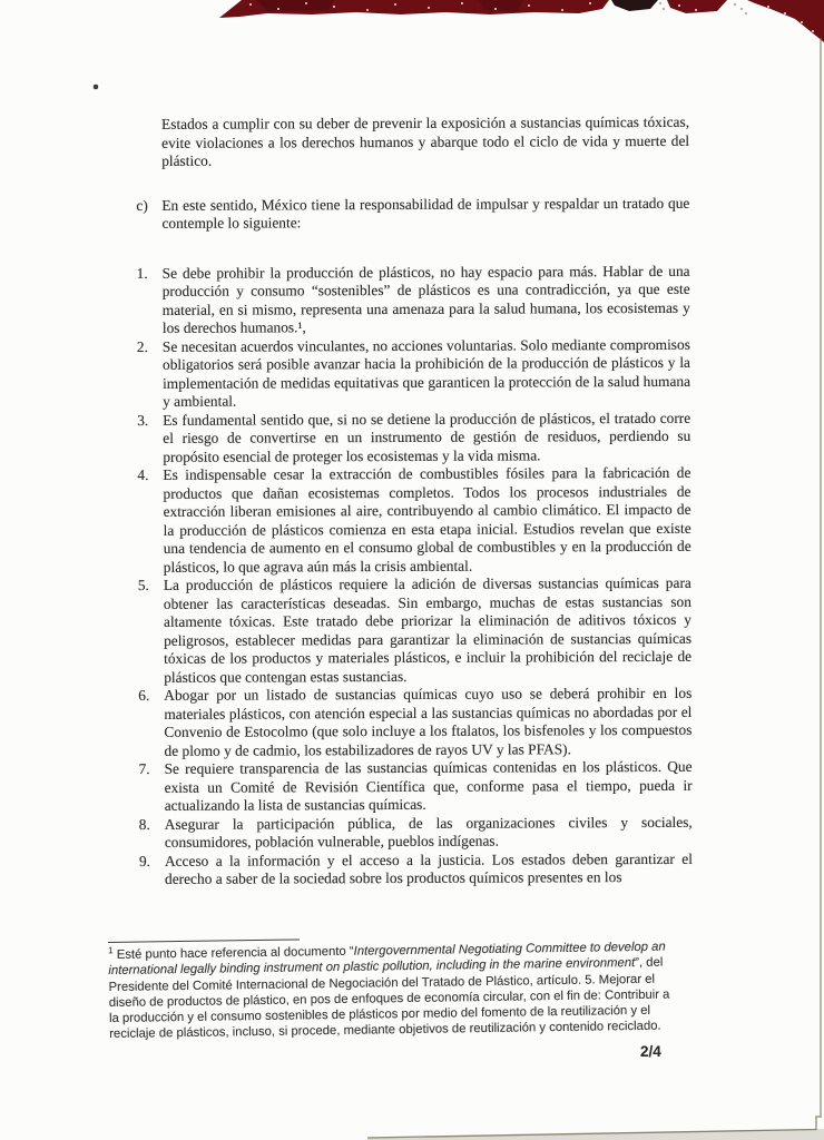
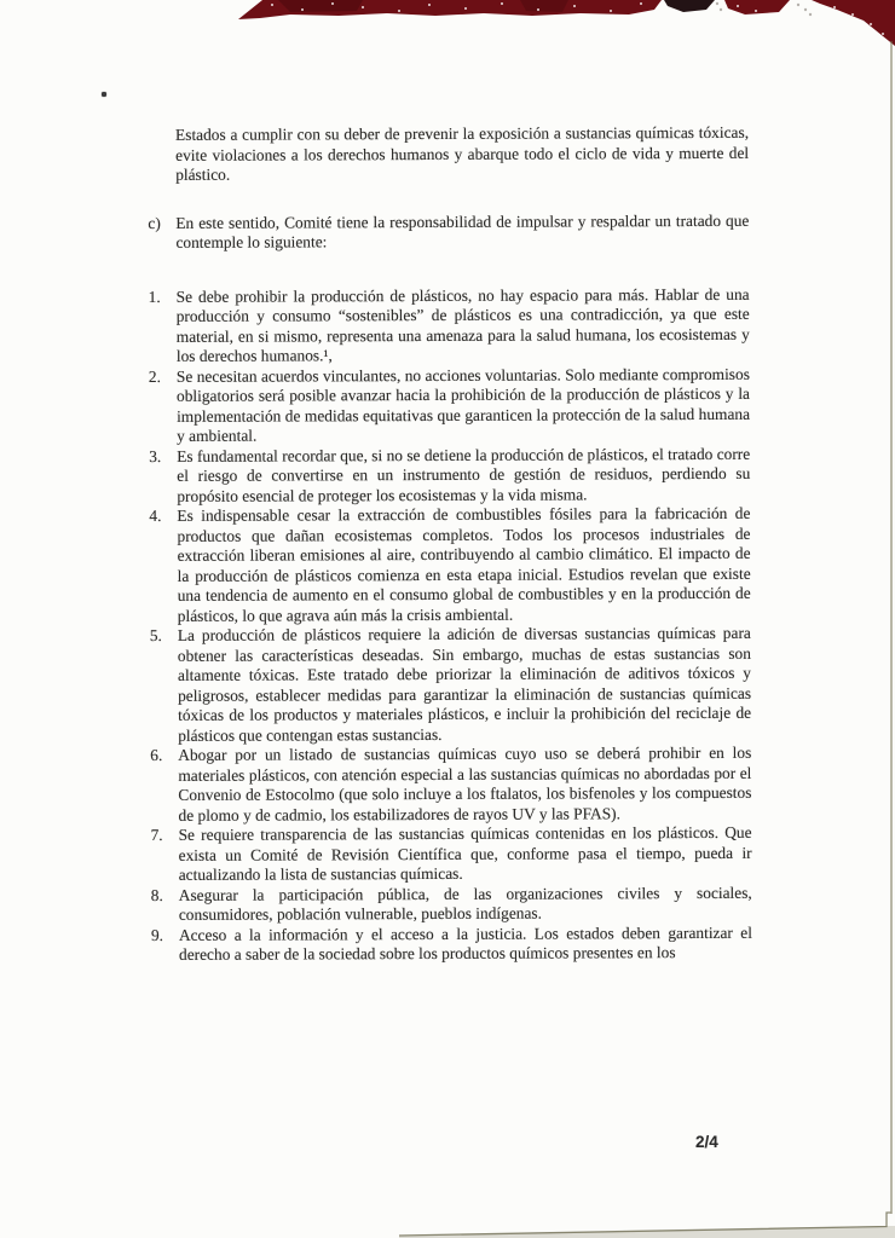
  Estados a cumplir con su deber de prevenir la exposición a sustancias químicas tóxicas, evite violaciones a los derechos humanos y abarque todo el ciclo de vida y muerte del plástico.
  c)
- En este sentido, México tiene la responsabilidad de impulsar y respaldar un tratado que contemple lo siguiente:
+ En este sentido, Comité tiene la responsabilidad de impulsar y respaldar un tratado que contemple lo siguiente:
  1.
  Se debe prohibir la producción de plásticos, no hay espacio para más. Hablar de una producción y consumo “sostenibles” de plásticos es una contradicción, ya que este material, en si mismo, representa una amenaza para la salud humana, los ecosistemas y los derechos humanos.¹,
  2.
  Se necesitan acuerdos vinculantes, no acciones voluntarias. Solo mediante compromisos obligatorios será posible avanzar hacia la prohibición de la producción de plásticos y la implementación de medidas equitativas que garanticen la protección de la salud humana y ambiental.
  3.
- Es fundamental sentido que, si no se detiene la producción de plásticos, el tratado corre el riesgo de convertirse en un instrumento de gestión de residuos, perdiendo su propósito esencial de proteger los ecosistemas y la vida misma.
+ Es fundamental recordar que, si no se detiene la producción de plásticos, el tratado corre el riesgo de convertirse en un instrumento de gestión de residuos, perdiendo su propósito esencial de proteger los ecosistemas y la vida misma.
  4.
  Es indispensable cesar la extracción de combustibles fósiles para la fabricación de productos que dañan ecosistemas completos. Todos los procesos industriales de extracción liberan emisiones al aire, contribuyendo al cambio climático. El impacto de la producción de plásticos comienza en esta etapa inicial. Estudios revelan que existe una tendencia de aumento en el consumo global de combustibles y en la producción de plásticos, lo que agrava aún más la crisis ambiental.
  5.
  La producción de plásticos requiere la adición de diversas sustancias químicas para obtener las características deseadas. Sin embargo, muchas de estas sustancias son altamente tóxicas. Este tratado debe priorizar la eliminación de aditivos tóxicos y peligrosos, establecer medidas para garantizar la eliminación de sustancias químicas tóxicas de los productos y materiales plásticos, e incluir la prohibición del reciclaje de plásticos que contengan estas sustancias.
  6.
  Abogar por un listado de sustancias químicas cuyo uso se deberá prohibir en los materiales plásticos, con atención especial a las sustancias químicas no abordadas por el Convenio de Estocolmo (que solo incluye a los ftalatos, los bisfenoles y los compuestos de plomo y de cadmio, los estabilizadores de rayos UV y las PFAS).
  7.
  Se requiere transparencia de las sustancias químicas contenidas en los plásticos. Que exista un Comité de Revisión Científica que, conforme pasa el tiempo, pueda ir actualizando la lista de sustancias químicas.
  8.
  Asegurar la participación pública, de las organizaciones civiles y sociales, consumidores, población vulnerable, pueblos indígenas.
  9.
  Acceso a la información y el acceso a la justicia. Los estados deben garantizar el derecho a saber de la sociedad sobre los productos químicos presentes en los
- 1 Esté punto hace referencia al documento “Intergovernmental Negotiating Committee to develop an international legally binding instrument on plastic pollution, including in the marine environment”, del Presidente del Comité Internacional de Negociación del Tratado de Plástico, artículo. 5. Mejorar el diseño de productos de plástico, en pos de enfoques de economía circular, con el fin de: Contribuir a la producción y el consumo sostenibles de plásticos por medio del fomento de la reutilización y el reciclaje de plásticos, incluso, si procede, mediante objetivos de reutilización y contenido reciclado.
  2/4
